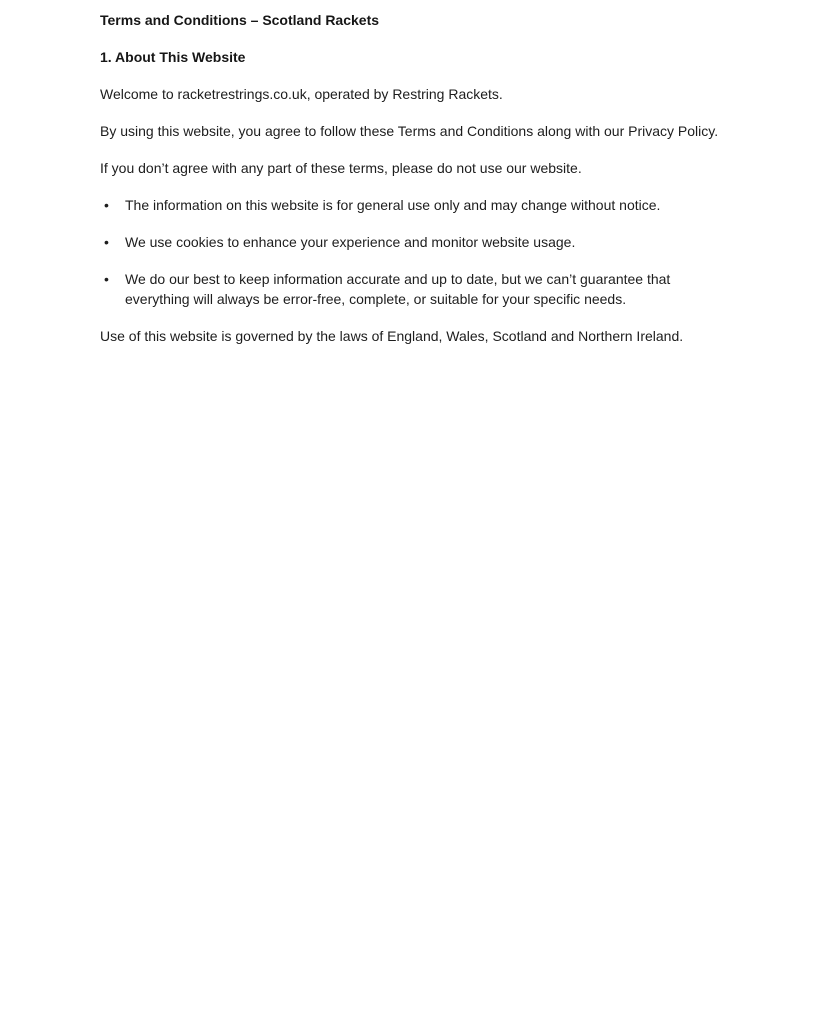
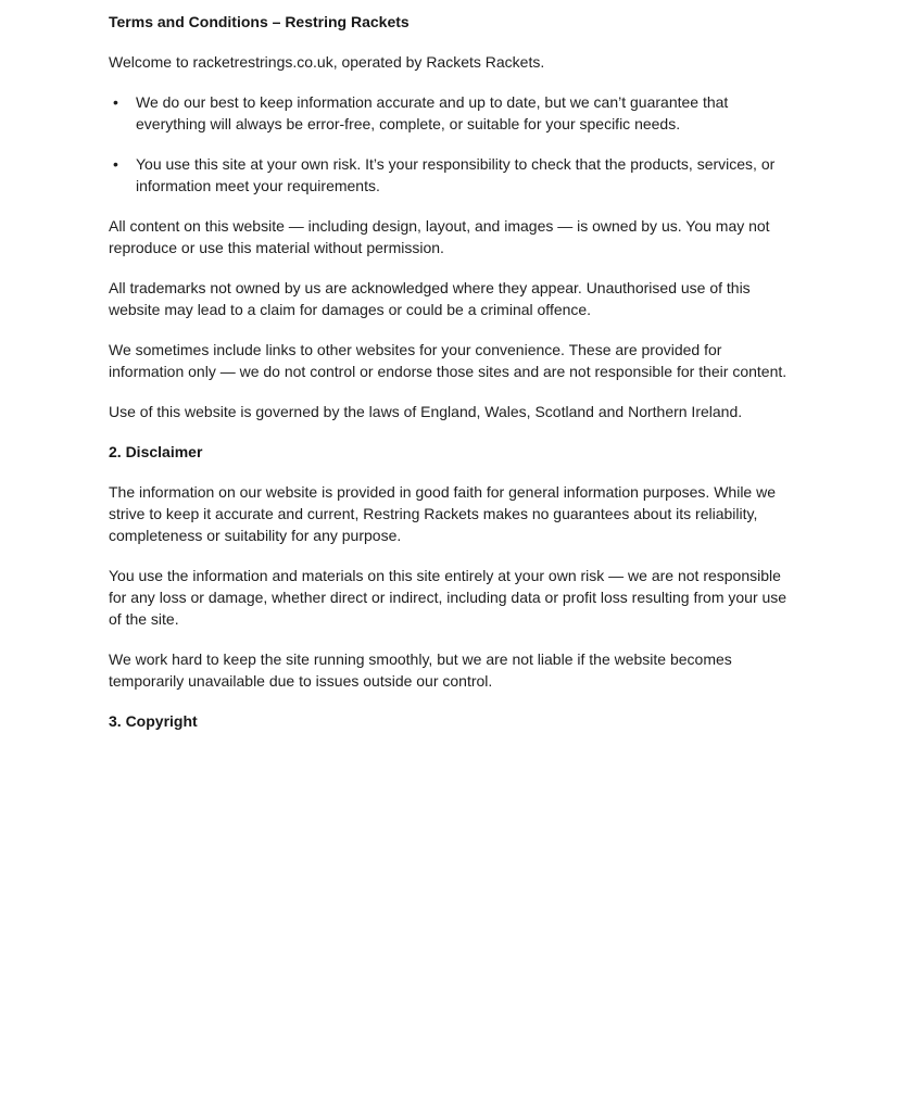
- Terms and Conditions – Scotland Rackets
+ Terms and Conditions – Restring Rackets
- 1. About This Website
- Welcome to racketrestrings.co.uk, operated by Restring Rackets.
+ Welcome to racketrestrings.co.uk, operated by Rackets Rackets.
- By using this website, you agree to follow these Terms and Conditions along with our Privacy Policy.
- If you don’t agree with any part of these terms, please do not use our website.
- The information on this website is for general use only and may change without notice.
- We use cookies to enhance your experience and monitor website usage.
  We do our best to keep information accurate and up to date, but we can’t guarantee that everything will always be error-free, complete, or suitable for your specific needs.
+ You use this site at your own risk. It’s your responsibility to check that the products, services, or information meet your requirements.
+ All content on this website — including design, layout, and images — is owned by us. You may not reproduce or use this material without permission.
+ All trademarks not owned by us are acknowledged where they appear. Unauthorised use of this website may lead to a claim for damages or could be a criminal offence.
+ We sometimes include links to other websites for your convenience. These are provided for information only — we do not control or endorse those sites and are not responsible for their content.
  Use of this website is governed by the laws of England, Wales, Scotland and Northern Ireland.
+ 2. Disclaimer
+ The information on our website is provided in good faith for general information purposes. While we strive to keep it accurate and current, Restring Rackets makes no guarantees about its reliability, completeness or suitability for any purpose.
+ You use the information and materials on this site entirely at your own risk — we are not responsible for any loss or damage, whether direct or indirect, including data or profit loss resulting from your use of the site.
+ We work hard to keep the site running smoothly, but we are not liable if the website becomes temporarily unavailable due to issues outside our control.
+ 3. Copyright
